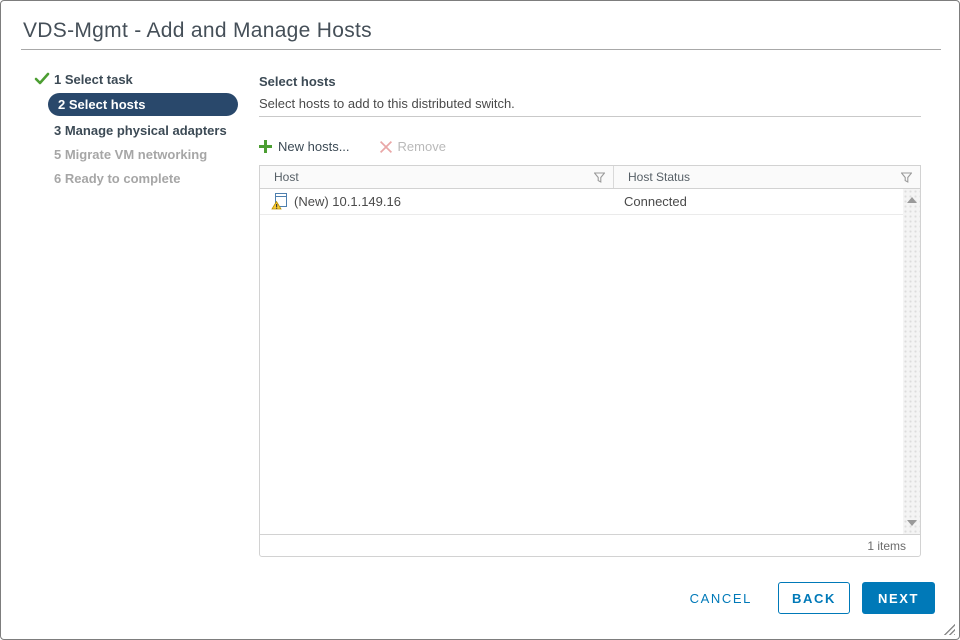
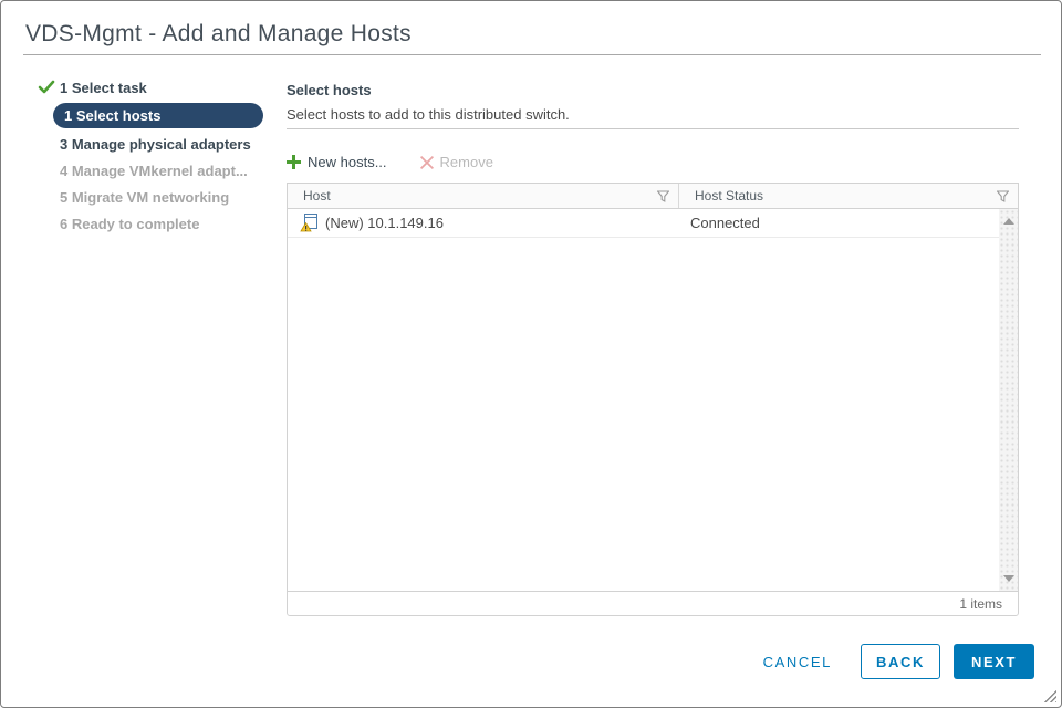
  VDS-Mgmt - Add and Manage Hosts
  1 Select task
- 2 Select hosts
+ 1 Select hosts
  3 Manage physical adapters
+ 4 Manage VMkernel adapt...
  5 Migrate VM networking
  6 Ready to complete
  Select hosts
  Select hosts to add to this distributed switch.
  New hosts...
  Remove
  Host
  Host Status
  (New) 10.1.149.16
  Connected
  1 items
  CANCEL
  BACK
  NEXT
